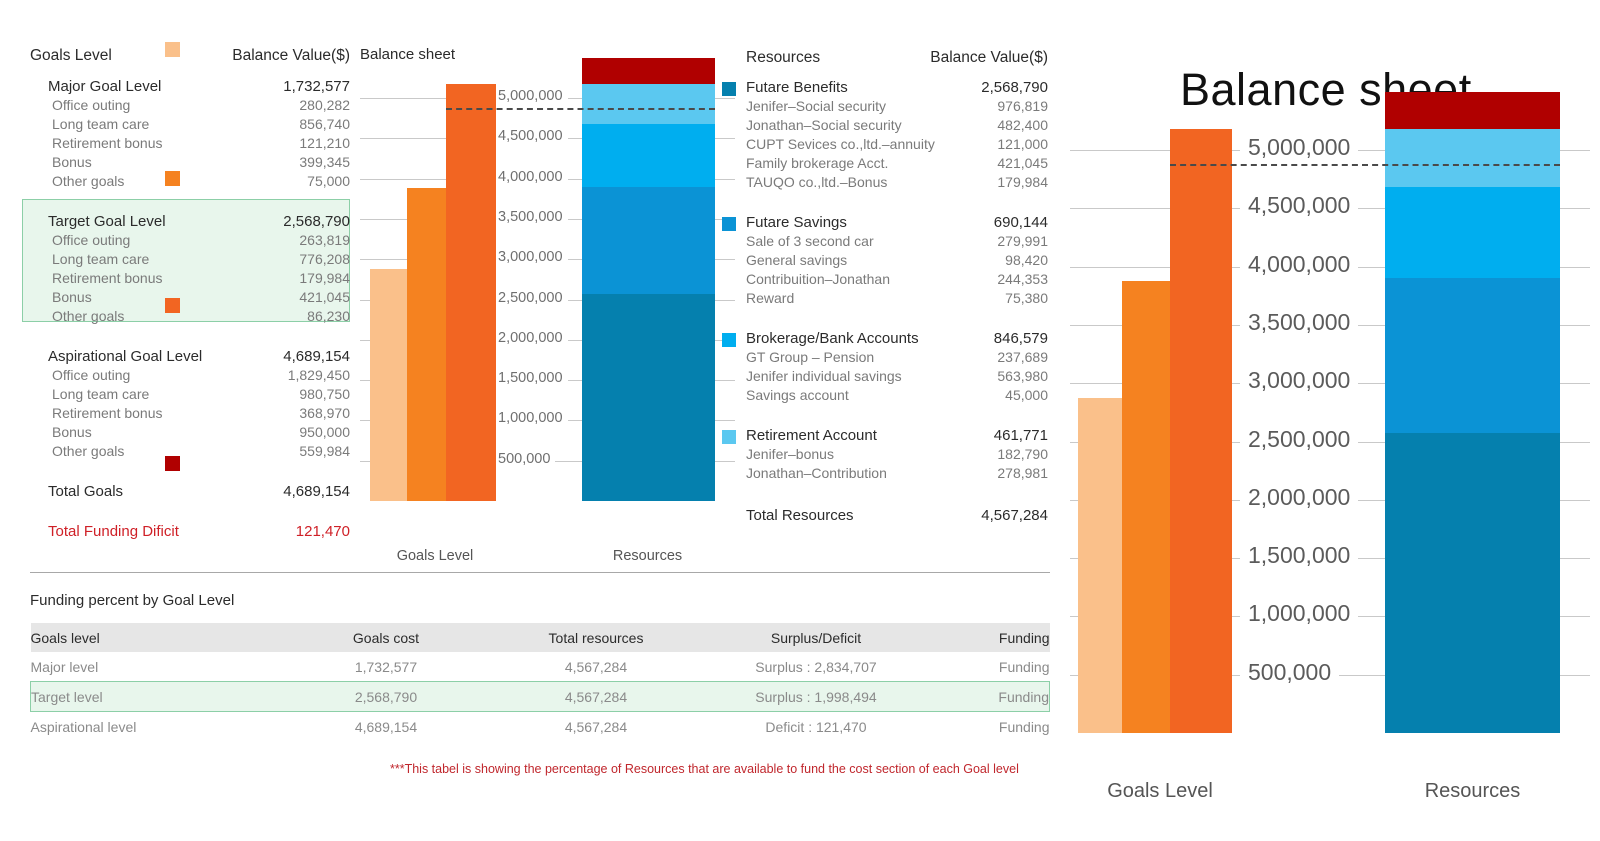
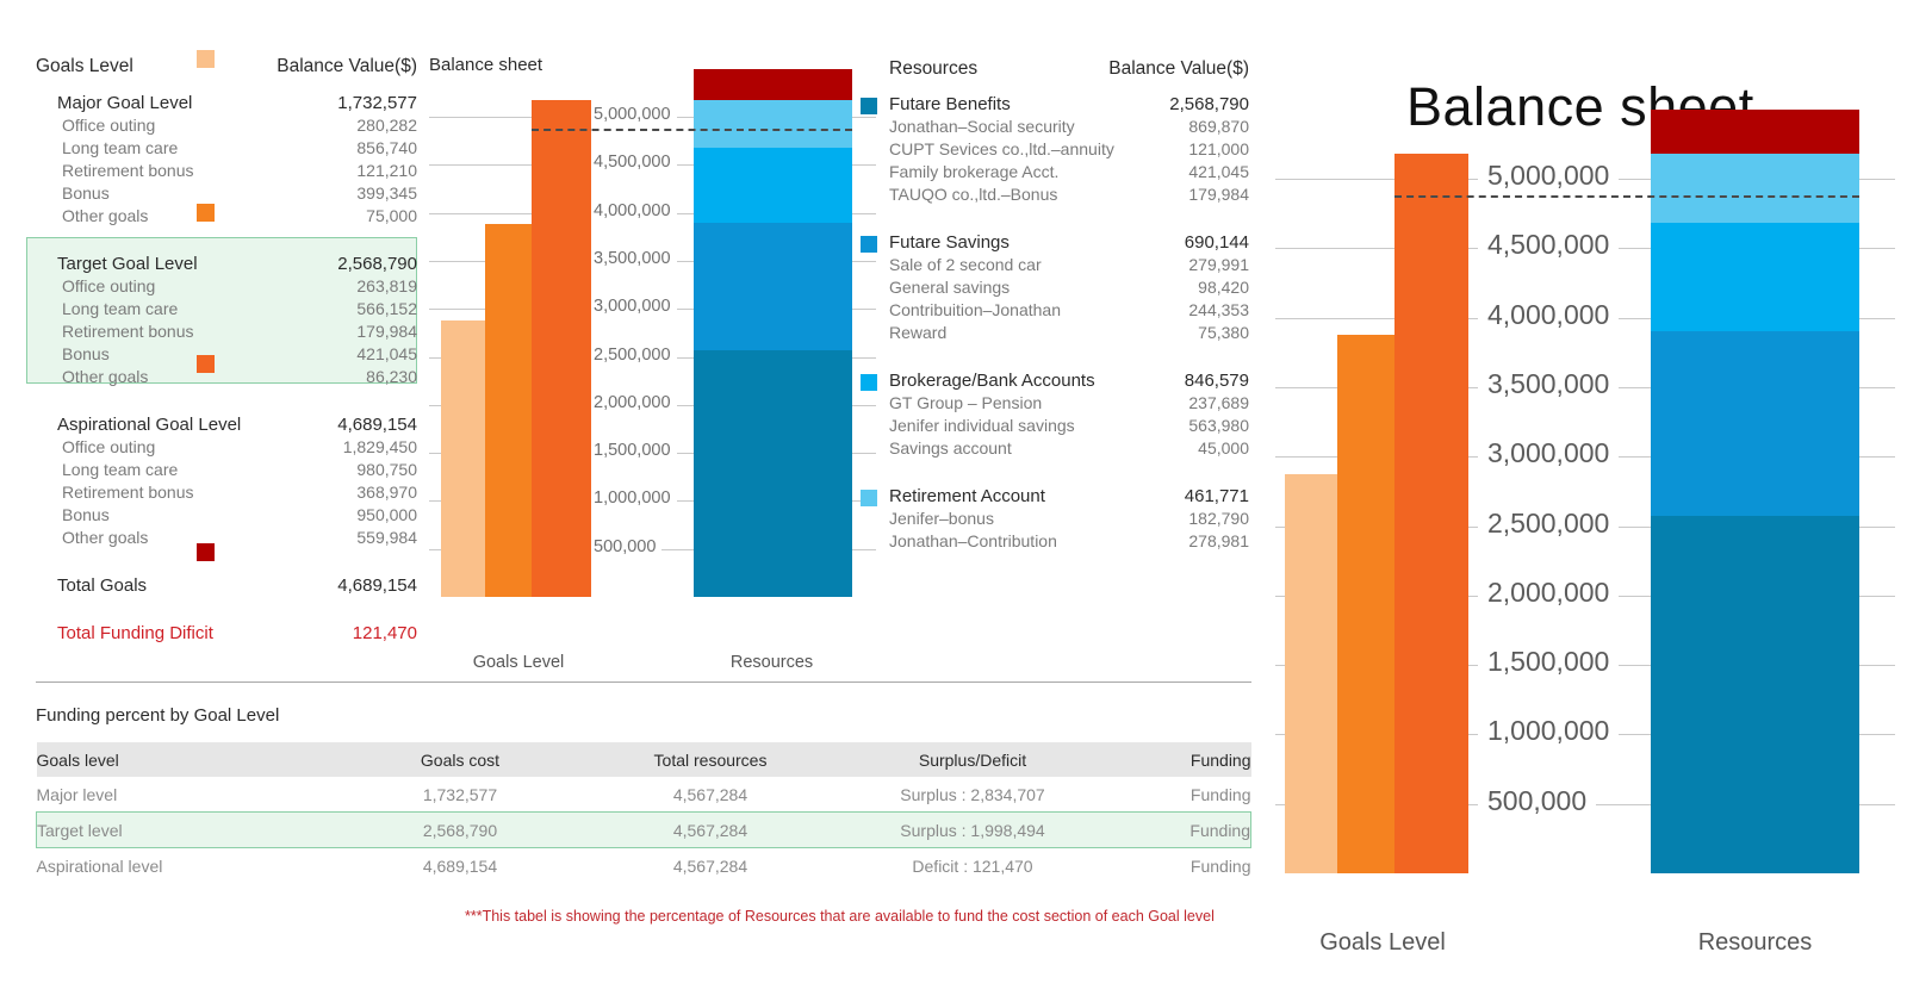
  Goals Level
  Balance Value($)
  Major Goal Level
  1,732,577
  Office outing
  280,282
  Long team care
  856,740
  Retirement bonus
  121,210
  Bonus
  399,345
  Other goals
  75,000
  Target Goal Level
  2,568,790
  Office outing
  263,819
  Long team care
- 776,208
+ 566,152
  Retirement bonus
  179,984
  Bonus
  421,045
  Other goals
  86,230
  Aspirational Goal Level
  4,689,154
  Office outing
  1,829,450
  Long team care
  980,750
  Retirement bonus
  368,970
  Bonus
  950,000
  Other goals
  559,984
  Total Goals
  4,689,154
  Total Funding Dificit
  121,470
  Balance sheet
  500,000
  1,000,000
  1,500,000
  2,000,000
  2,500,000
  3,000,000
  3,500,000
  4,000,000
  4,500,000
  5,000,000
  Goals Level
  Resources
  Resources
  Balance Value($)
  Futare Benefits
  2,568,790
- Jenifer–Social security
- 976,819
  Jonathan–Social security
- 482,400
+ 869,870
  CUPT Sevices co.,ltd.–annuity
  121,000
  Family brokerage Acct.
  421,045
  TAUQO co.,ltd.–Bonus
  179,984
  Futare Savings
  690,144
- Sale of 3 second car
+ Sale of 2 second car
  279,991
  General savings
  98,420
  Contribuition–Jonathan
  244,353
  Reward
  75,380
  Brokerage/Bank Accounts
  846,579
  GT Group – Pension
  237,689
  Jenifer individual savings
  563,980
  Savings account
  45,000
  Retirement Account
  461,771
  Jenifer–bonus
  182,790
  Jonathan–Contribution
  278,981
- Total Resources
- 4,567,284
  Funding percent by Goal Level
  Goals level	Goals cost	Total resources	Surplus/Deficit	Funding
  Major level	1,732,577	4,567,284	Surplus : 2,834,707	Funding
  Target level	2,568,790	4,567,284	Surplus : 1,998,494	Funding
  Aspirational level	4,689,154	4,567,284	Deficit : 121,470	Funding
  ***This tabel is showing the percentage of Resources that are available to fund the cost section of each Goal level
  Balance sheet
  500,000
  1,000,000
  1,500,000
  2,000,000
  2,500,000
  3,000,000
  3,500,000
  4,000,000
  4,500,000
  5,000,000
  Goals Level
  Resources
